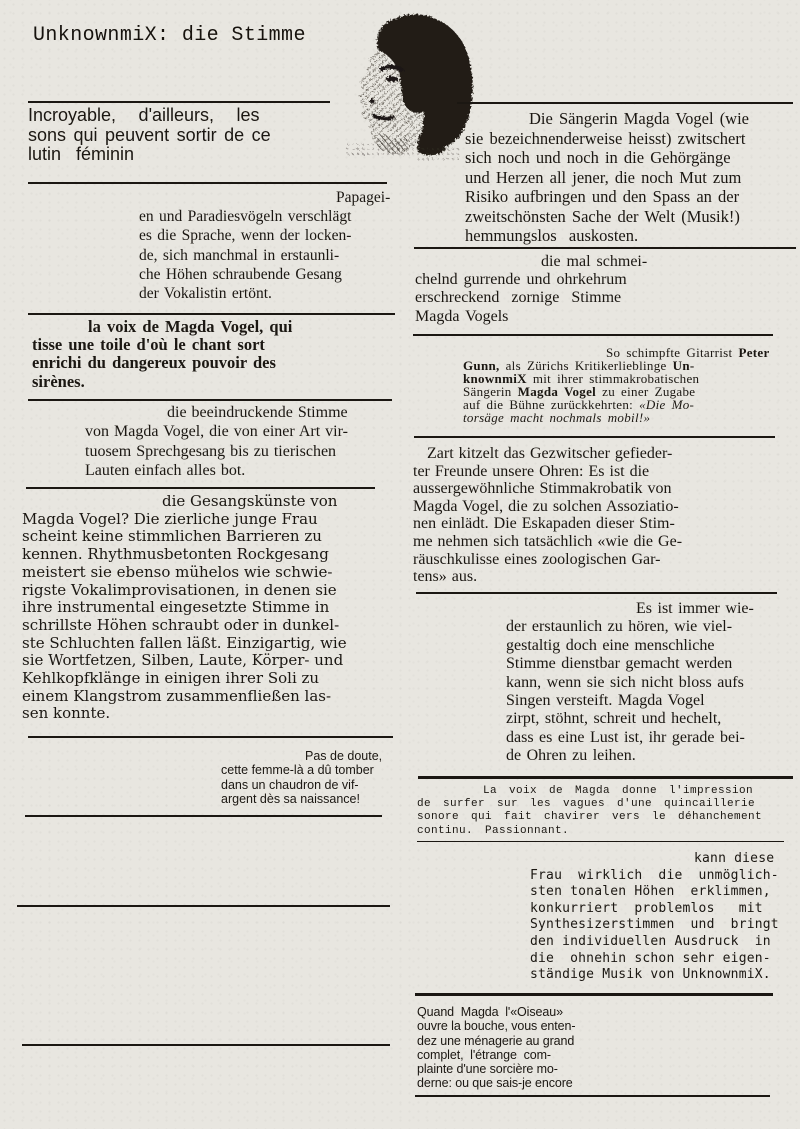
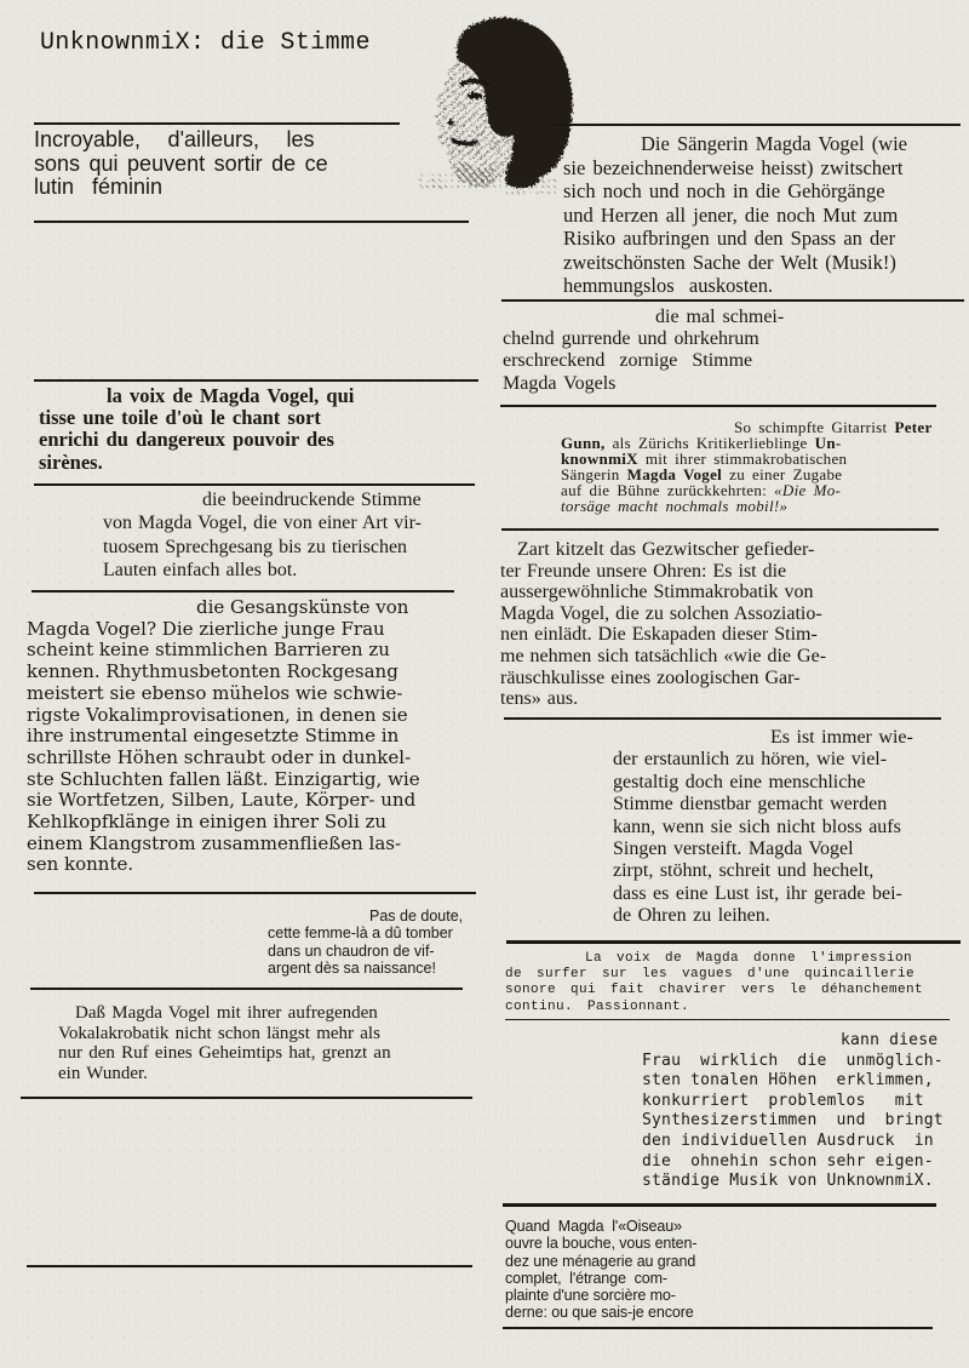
  UnknownmiX: die Stimme
  Incroyable, d'ailleurs, les
  sons qui peuvent sortir de ce
  lutin féminin
- Papagei-
- en und Paradiesvögeln verschlägt
- es die Sprache, wenn der locken-
- de, sich manchmal in erstaunli-
- che Höhen schraubende Gesang
- der Vokalistin ertönt.
  la voix de Magda Vogel, qui
  tisse une toile d'où le chant sort
  enrichi du dangereux pouvoir des
  sirènes.
  die beeindruckende Stimme
  von Magda Vogel, die von einer Art vir-
  tuosem Sprechgesang bis zu tierischen
  Lauten einfach alles bot.
  die Gesangskünste von
  Magda Vogel? Die zierliche junge Frau
  scheint keine stimmlichen Barrieren zu
  kennen. Rhythmusbetonten Rockgesang
  meistert sie ebenso mühelos wie schwie-
  rigste Vokalimprovisationen, in denen sie
  ihre instrumental eingesetzte Stimme in
  schrillste Höhen schraubt oder in dunkel-
  ste Schluchten fallen läßt. Einzigartig, wie
  sie Wortfetzen, Silben, Laute, Körper- und
  Kehlkopfklänge in einigen ihrer Soli zu
  einem Klangstrom zusammenfließen las-
  sen konnte.
  Pas de doute,
  cette femme-là a dû tomber
  dans un chaudron de vif-
  argent dès sa naissance!
+ Daß Magda Vogel mit ihrer aufregenden
+ Vokalakrobatik nicht schon längst mehr als
+ nur den Ruf eines Geheimtips hat, grenzt an
+ ein Wunder.
  Die Sängerin Magda Vogel (wie
  sie bezeichnenderweise heisst) zwitschert
  sich noch und noch in die Gehörgänge
  und Herzen all jener, die noch Mut zum
  Risiko aufbringen und den Spass an der
  zweitschönsten Sache der Welt (Musik!)
  hemmungslos auskosten.
  die mal schmei-
  chelnd gurrende und ohrkehrum
  erschreckend zornige Stimme
  Magda Vogels
  So schimpfte Gitarrist Peter
  Gunn, als Zürichs Kritikerlieblinge Un-
  knownmiX mit ihrer stimmakrobatischen
  Sängerin Magda Vogel zu einer Zugabe
  auf die Bühne zurückkehrten: «Die Mo-
  torsäge macht nochmals mobil!»
  Zart kitzelt das Gezwitscher gefieder-
  ter Freunde unsere Ohren: Es ist die
  aussergewöhnliche Stimmakrobatik von
  Magda Vogel, die zu solchen Assoziatio-
  nen einlädt. Die Eskapaden dieser Stim-
  me nehmen sich tatsächlich «wie die Ge-
  räuschkulisse eines zoologischen Gar-
  tens» aus.
  Es ist immer wie-
  der erstaunlich zu hören, wie viel-
  gestaltig doch eine menschliche
  Stimme dienstbar gemacht werden
  kann, wenn sie sich nicht bloss aufs
  Singen versteift. Magda Vogel
  zirpt, stöhnt, schreit und hechelt,
  dass es eine Lust ist, ihr gerade bei-
  de Ohren zu leihen.
  La voix de Magda donne l'impression
  de surfer sur les vagues d'une quincaillerie
  sonore qui fait chavirer vers le déhanchement
  continu. Passionnant.
  kann diese
  Frau wirklich die unmöglich-
  sten tonalen Höhen erklimmen,
  konkurriert problemlos mit
  Synthesizerstimmen und bringt
  den individuellen Ausdruck in
  die ohnehin schon sehr eigen-
  ständige Musik von UnknownmiX.
  Quand Magda l'«Oiseau»
  ouvre la bouche, vous enten-
  dez une ménagerie au grand
  complet, l'étrange com-
  plainte d'une sorcière mo-
  derne: ou que sais-je encore
